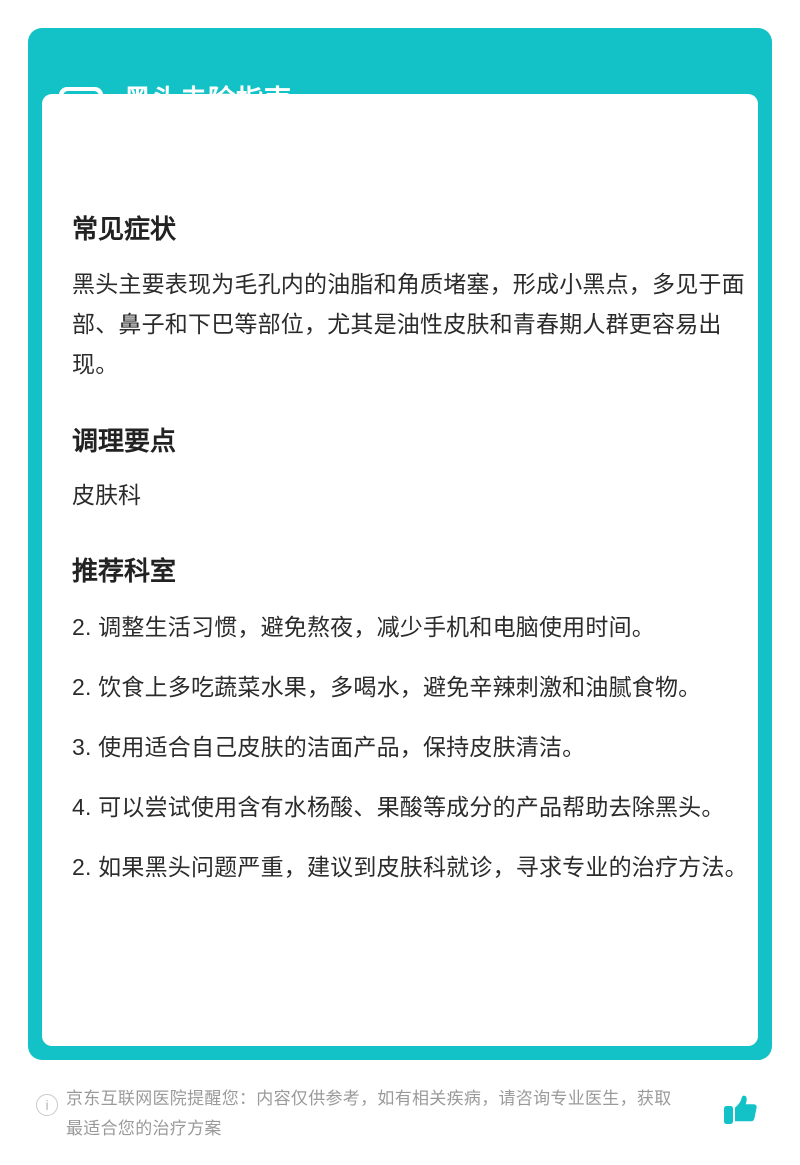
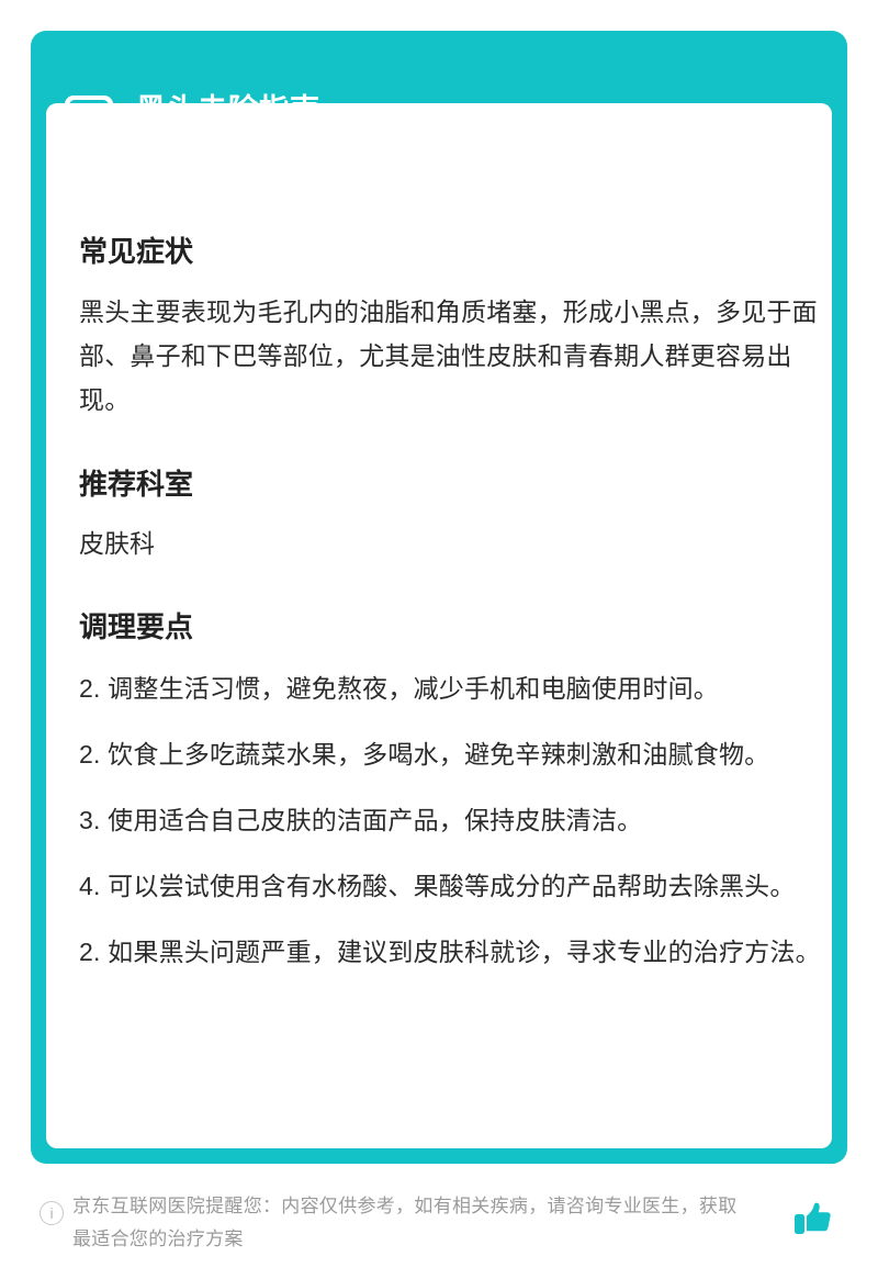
  常见症状
  黑头主要表现为毛孔内的油脂和角质堵塞，形成小黑点，多见于面部、鼻子和下巴等部位，尤其是油性皮肤和青春期人群更容易出现。
- 调理要点
+ 推荐科室
  皮肤科
- 推荐科室
+ 调理要点
  2. 调整生活习惯，避免熬夜，减少手机和电脑使用时间。
  2. 饮食上多吃蔬菜水果，多喝水，避免辛辣刺激和油腻食物。
  3. 使用适合自己皮肤的洁面产品，保持皮肤清洁。
  4. 可以尝试使用含有水杨酸、果酸等成分的产品帮助去除黑头。
  2. 如果黑头问题严重，建议到皮肤科就诊，寻求专业的治疗方法。
  i
  京东互联网医院提醒您：内容仅供参考，如有相关疾病，请咨询专业医生，获取最适合您的治疗方案
